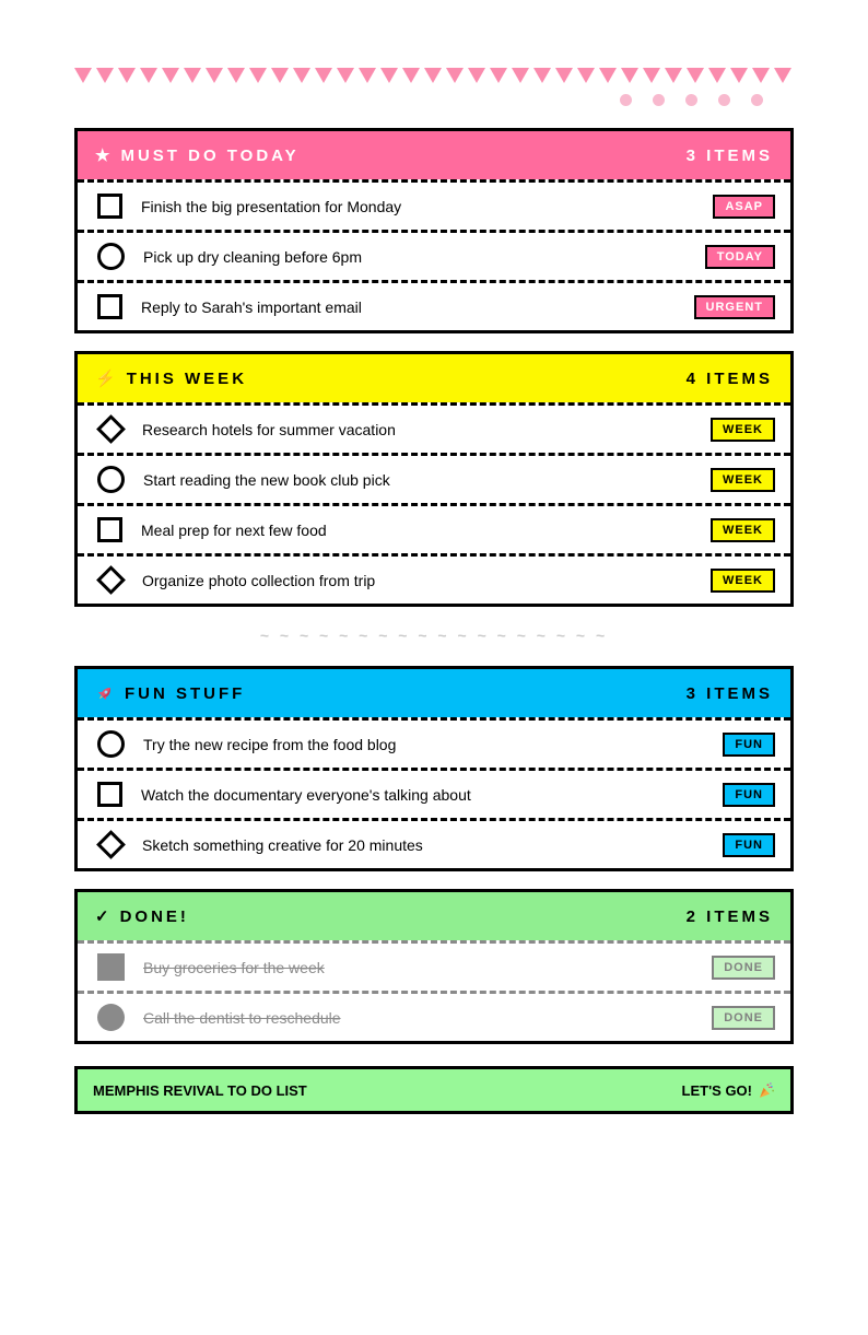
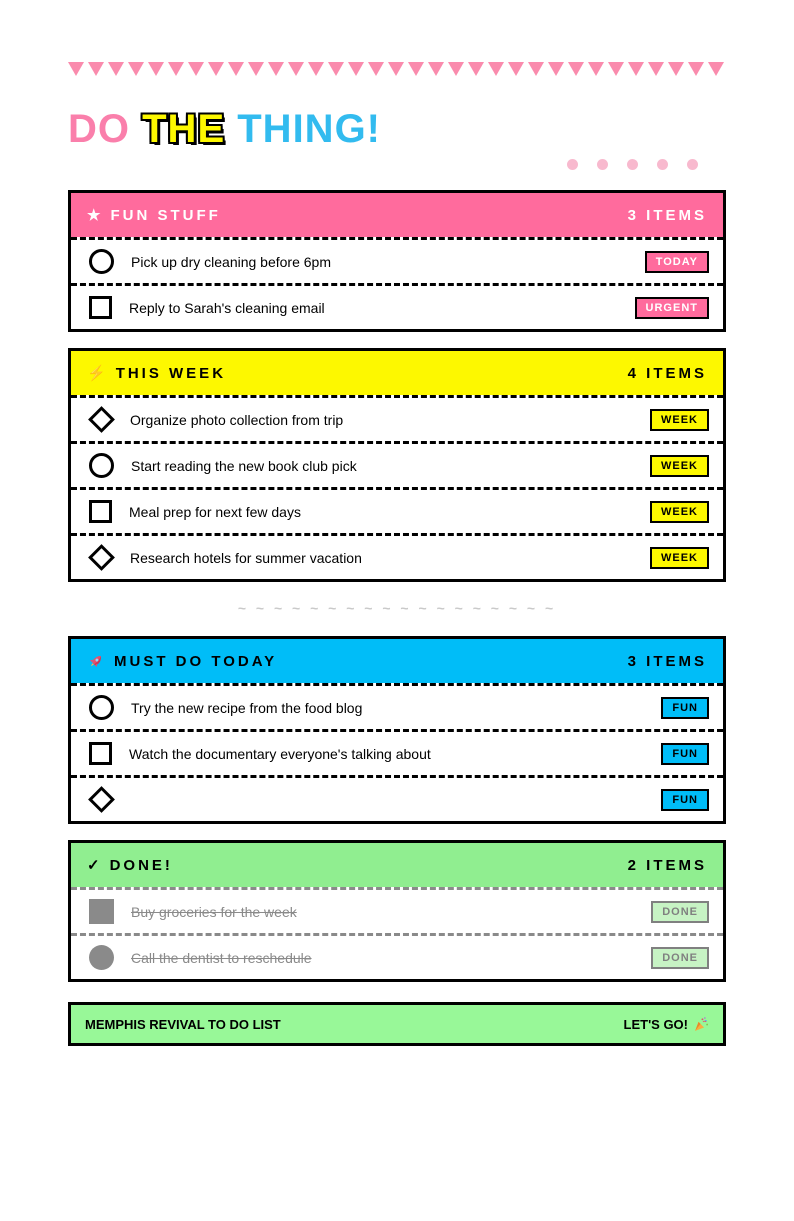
+ DO THE THING!
  ★
- MUST DO TODAY
+ FUN STUFF
  3 ITEMS
- Finish the big presentation for Monday
- ASAP
  Pick up dry cleaning before 6pm
  TODAY
- Reply to Sarah's important email
+ Reply to Sarah's cleaning email
  URGENT
  ⚡
  THIS WEEK
  4 ITEMS
- Research hotels for summer vacation
+ Organize photo collection from trip
  WEEK
  Start reading the new book club pick
  WEEK
- Meal prep for next few food
+ Meal prep for next few days
  WEEK
- Organize photo collection from trip
+ Research hotels for summer vacation
  WEEK
  ~ ~ ~ ~ ~ ~ ~ ~ ~ ~ ~ ~ ~ ~ ~ ~ ~ ~
- FUN STUFF
+ MUST DO TODAY
  3 ITEMS
  Try the new recipe from the food blog
  FUN
  Watch the documentary everyone's talking about
  FUN
- Sketch something creative for 20 minutes
  FUN
  ✓
  DONE!
  2 ITEMS
  Buy groceries for the week
  DONE
  Call the dentist to reschedule
  DONE
  MEMPHIS REVIVAL TO DO LIST
  LET'S GO!
